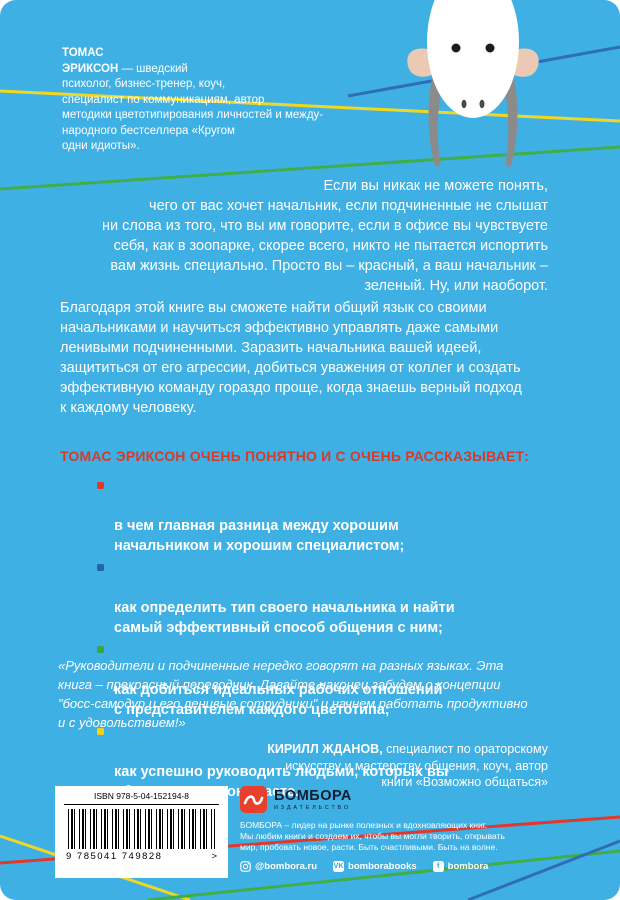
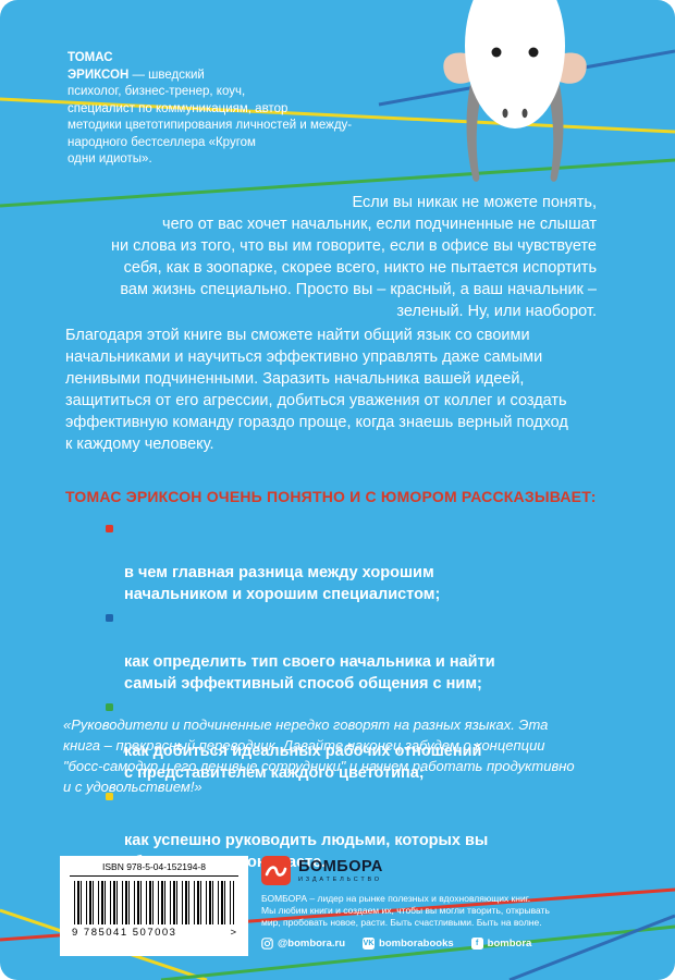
  ТОМАС
  ЭРИКСОН — шведский
  психолог, бизнес-тренер, коуч,
  специалист по коммуникациям, автор
  методики цветотипирования личностей и между-
  народного бестселлера «Кругом
  одни идиоты».
  Если вы никак не можете понять,
  чего от вас хочет начальник, если подчиненные не слышат
  ни слова из того, что вы им говорите, если в офисе вы чувствуете
  себя, как в зоопарке, скорее всего, никто не пытается испортить
  вам жизнь специально. Просто вы – красный, а ваш начальник –
  зеленый. Ну, или наоборот.
  Благодаря этой книге вы сможете найти общий язык со своими
  начальниками и научиться эффективно управлять даже самыми
  ленивыми подчиненными. Заразить начальника вашей идеей,
  защититься от его агрессии, добиться уважения от коллег и создать
  эффективную команду гораздо проще, когда знаешь верный подход
  к каждому человеку.
- ТОМАС ЭРИКСОН ОЧЕНЬ ПОНЯТНО И С ОЧЕНЬ РАССКАЗЫВАЕТ:
+ ТОМАС ЭРИКСОН ОЧЕНЬ ПОНЯТНО И С ЮМОРОМ РАССКАЗЫВАЕТ:
  в чем главная разница между хорошим
  начальником и хорошим специалистом;
  как определить тип своего начальника и найти
  самый эффективный способ общения с ним;
  как добиться идеальных рабочих отношений
  с представителем каждого цветотипа;
  как успешно руководить людьми, которых вы
  «Руководители и подчиненные нередко говорят на разных языках. Эта
  книга – прекрасный переводчик. Давайте наконец забудем о концепции
  "босс-самодур и его ленивые сотрудники" и начнем работать продуктивно
  и с удовольствием!»
- КИРИЛЛ ЖДАНОВ, специалист по ораторскому
- искусству и мастерству общения, коуч, автор
- книги «Возможно общаться»
  ISBN 978-5-04-152194-8
- 9 785041 749828
+ 9 785041 507003
  >
  БОМБОРА
  БОМБОРА – лидер на рынке полезных и вдохновляющих книг.
  Мы любим книги и создаем их, чтобы вы могли творить, открывать
  мир, пробовать новое, расти. Быть счастливыми. Быть на волне.
  @bombora.ru
  bomborabooks
  bombora
